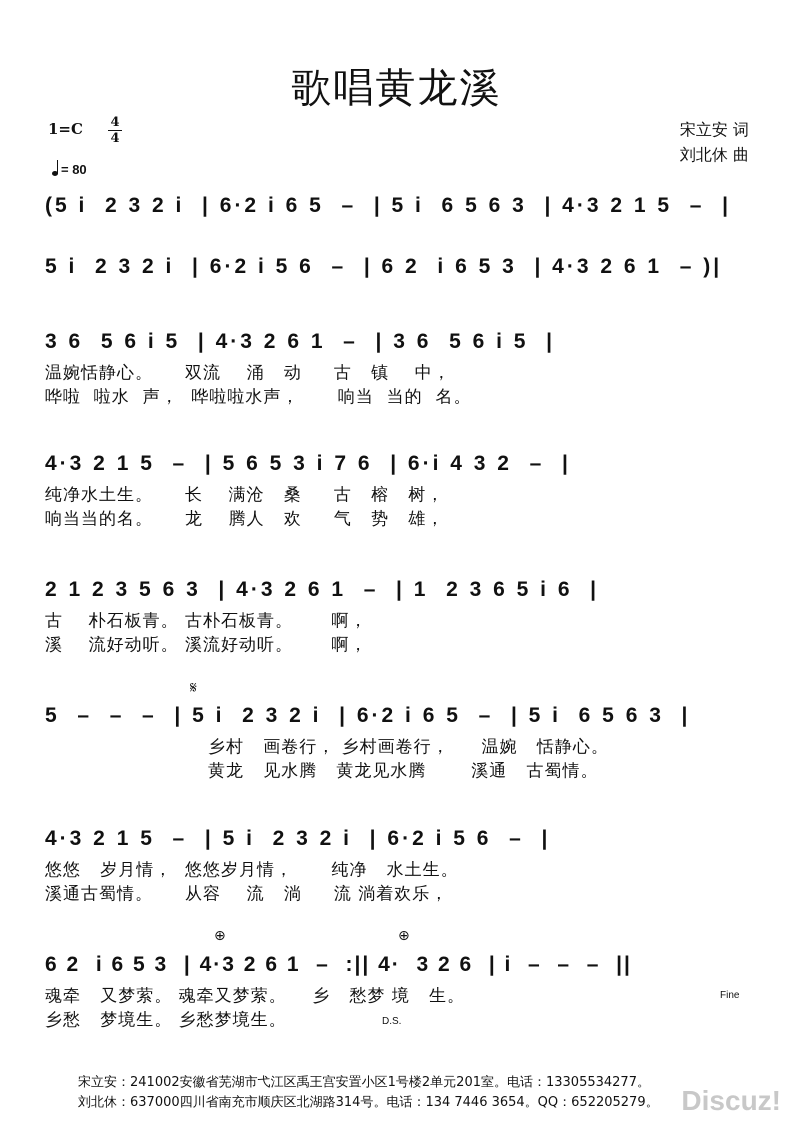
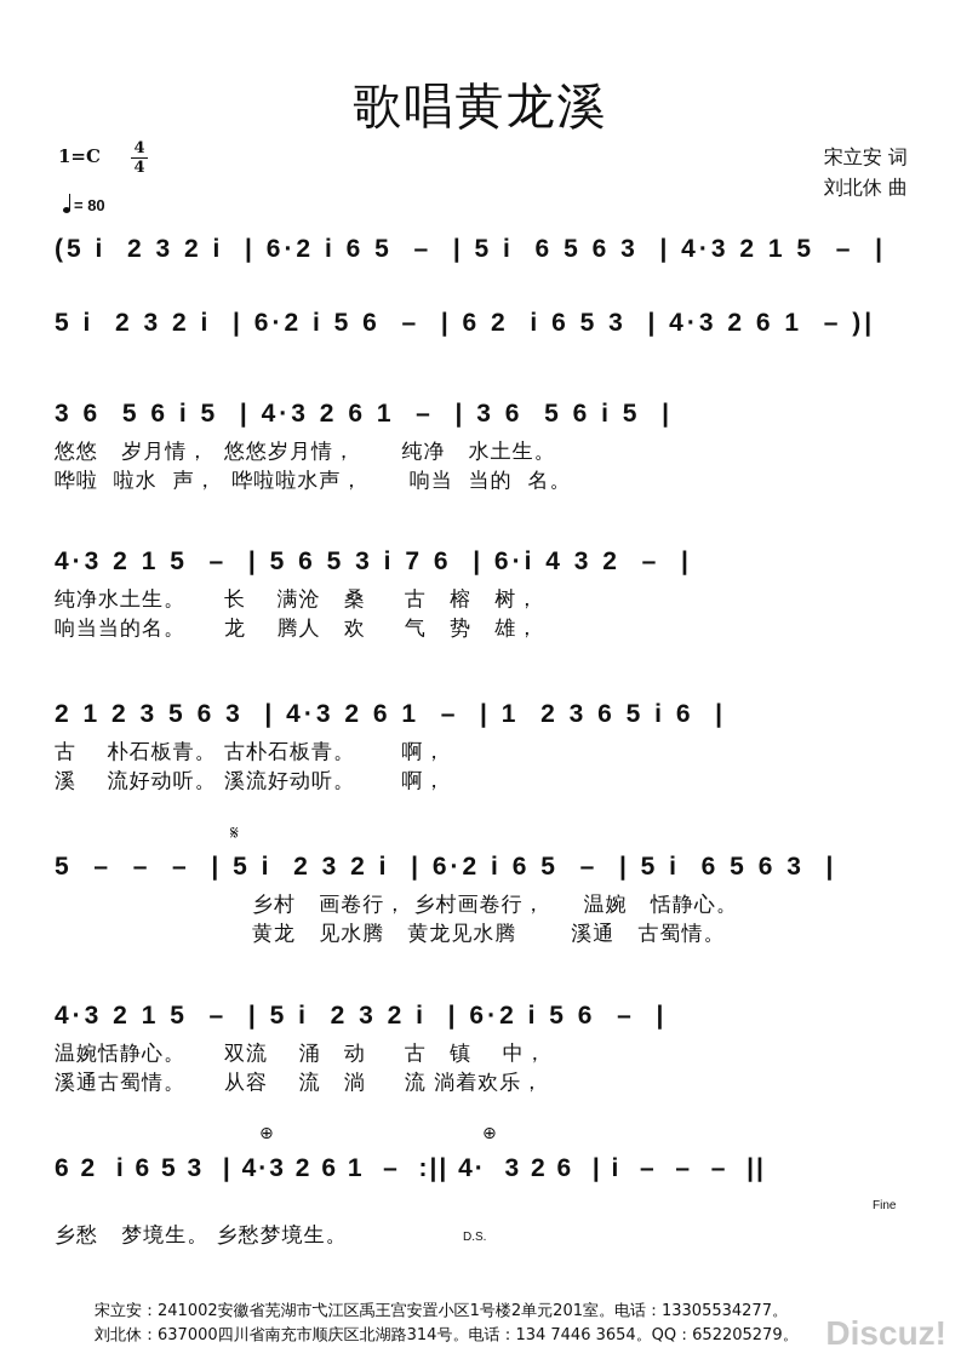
  歌唱黄龙溪
  1=C
  4
  4
  = 80
  宋立安 词
  刘北休 曲
  (5 i 2 3 2 i | 6·2 i 6 5 – | 5 i 6 5 6 3 | 4·3 2 1 5 – |
  5 i 2 3 2 i | 6·2 i 5 6 – | 6 2 i 6 5 3 | 4·3 2 6 1 – )|
  3 6 5 6 i 5 | 4·3 2 6 1 – | 3 6 5 6 i 5 |
- 温婉恬静心。 双流 涌 动 古 镇 中，
+ 悠悠 岁月情， 悠悠岁月情， 纯净 水土生。
  哗啦 啦水 声， 哗啦啦水声， 响当 当的 名。
  4·3 2 1 5 – | 5 6 5 3 i 7 6 | 6·i 4 3 2 – |
  纯净水土生。 长 满沧 桑 古 榕 树，
  响当当的名。 龙 腾人 欢 气 势 雄，
  2 1 2 3 5 6 3 | 4·3 2 6 1 – | 1 2 3 6 5 i 6 |
  古 朴石板青。 古朴石板青。 啊，
  溪 流好动听。 溪流好动听。 啊，
  𝄋
  5 – – – | 5 i 2 3 2 i | 6·2 i 6 5 – | 5 i 6 5 6 3 |
  乡村 画卷行， 乡村画卷行， 温婉 恬静心。
  黄龙 见水腾 黄龙见水腾 溪通 古蜀情。
  4·3 2 1 5 – | 5 i 2 3 2 i | 6·2 i 5 6 – |
- 悠悠 岁月情， 悠悠岁月情， 纯净 水土生。
+ 温婉恬静心。 双流 涌 动 古 镇 中，
  溪通古蜀情。 从容 流 淌 流 淌着欢乐，
  ⊕
  ⊕
  6 2 i 6 5 3 | 4·3 2 6 1 – :|| 4· 3 2 6 | i – – – ||
- 魂牵 又梦萦。 魂牵又梦萦。 乡 愁梦 境 生。
  乡愁 梦境生。 乡愁梦境生。
  D.S.
  Fine
  宋立安：241002安徽省芜湖市弋江区禹王宫安置小区1号楼2单元201室。电话：13305534277。
  刘北休：637000四川省南充市顺庆区北湖路314号。电话：134 7446 3654。QQ：652205279。
  Discuz!
